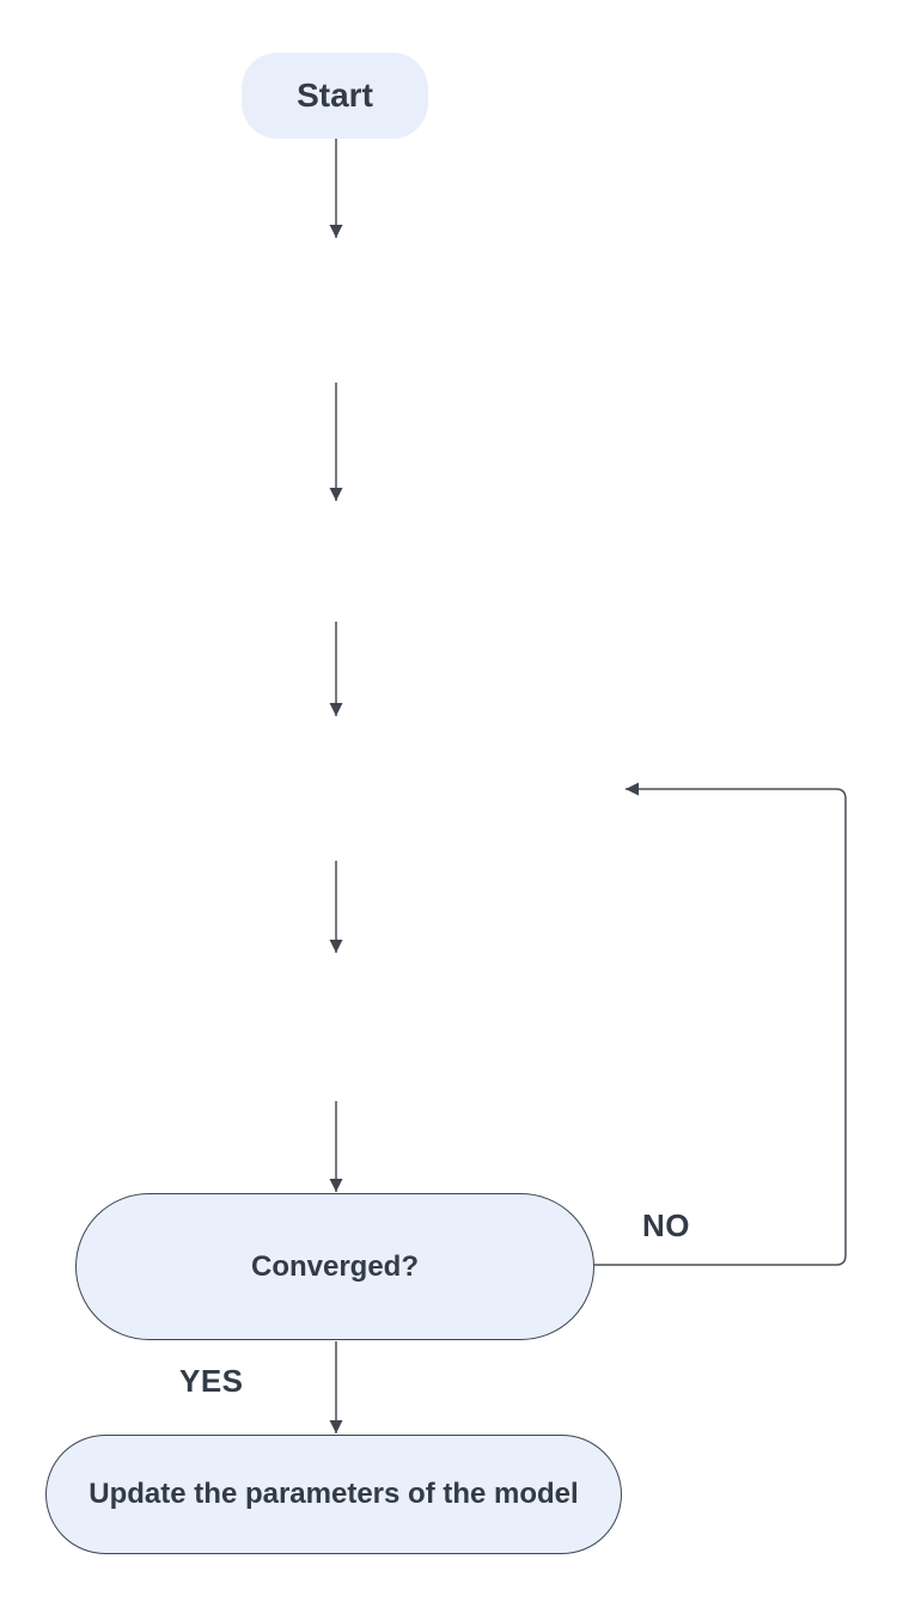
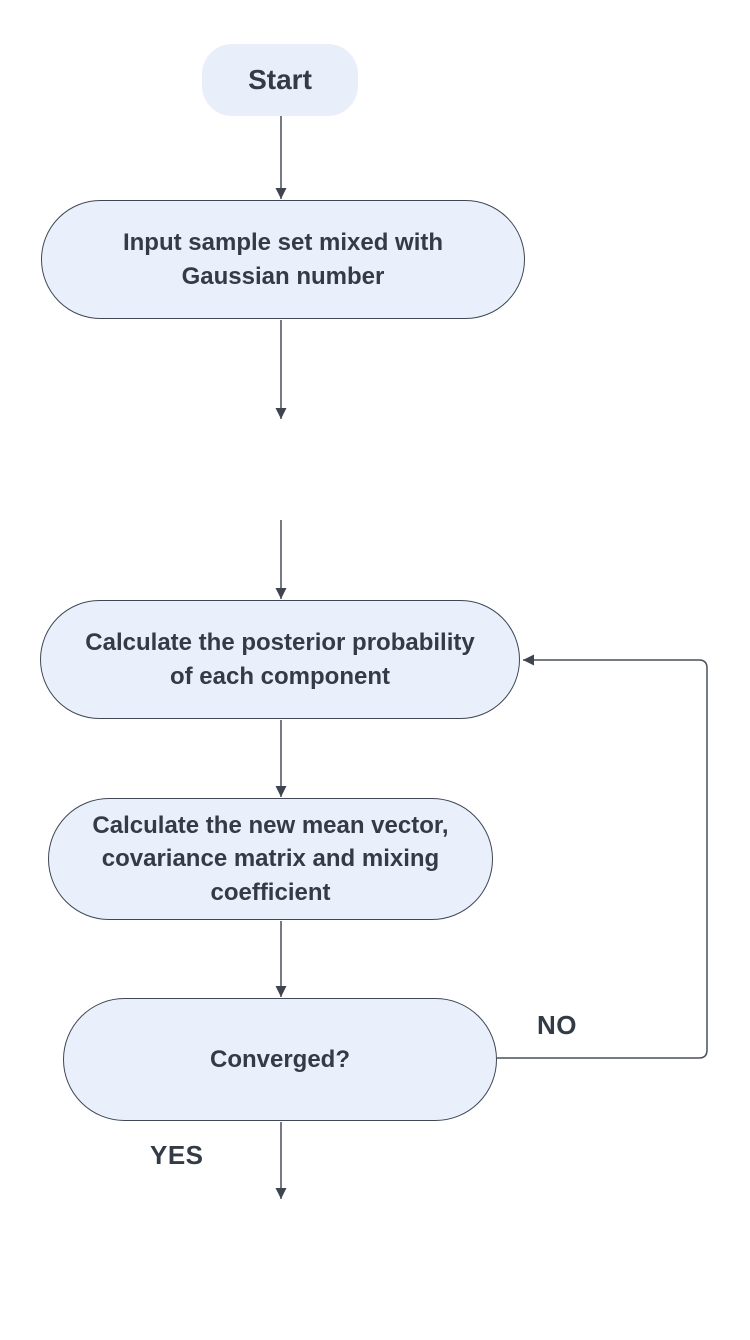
  Start
+ Input sample set mixed with
+ Gaussian number
+ Calculate the posterior probability
+ of each component
+ Calculate the new mean vector,
+ covariance matrix and mixing
+ coefficient
  Converged?
- Update the parameters of the model
  NO
  YES
